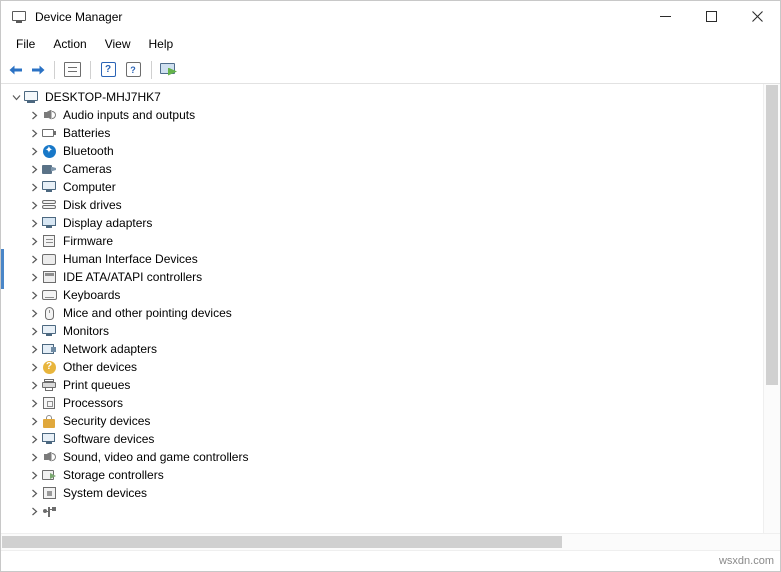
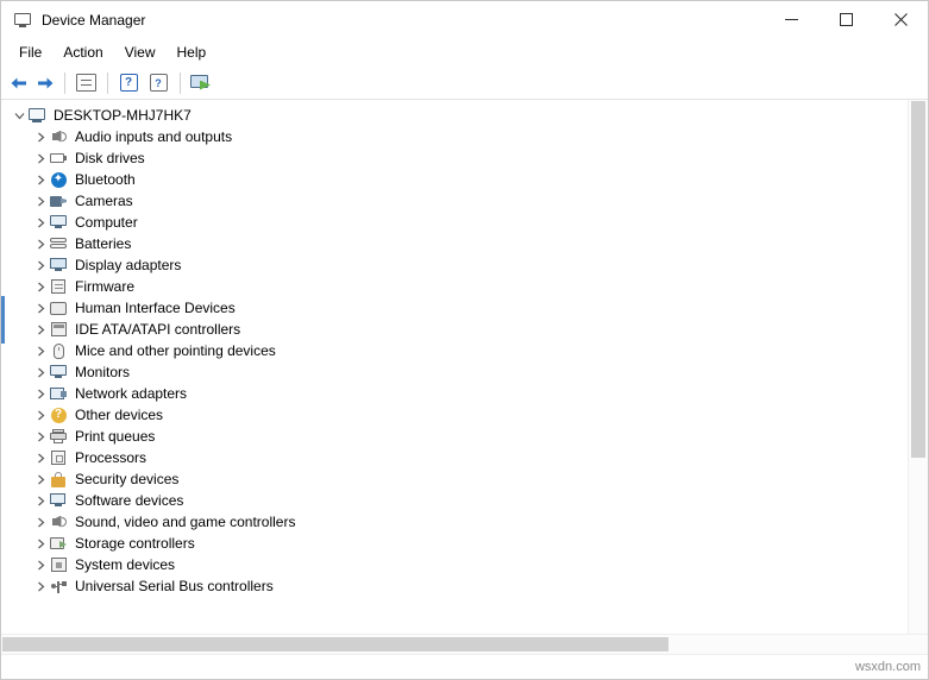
  Device Manager
  File
  Action
  View
  Help
  ?
  ?
  DESKTOP-MHJ7HK7
  Audio inputs and outputs
- Batteries
+ Disk drives
  ✦
  Bluetooth
  Cameras
  Computer
- Disk drives
+ Batteries
  Display adapters
  Firmware
  Human Interface Devices
  IDE ATA/ATAPI controllers
- Keyboards
  Mice and other pointing devices
  Monitors
  Network adapters
  ?
  Other devices
  Print queues
  Processors
  Security devices
  Software devices
  Sound, video and game controllers
  Storage controllers
  System devices
+ Universal Serial Bus controllers
  wsxdn.com
